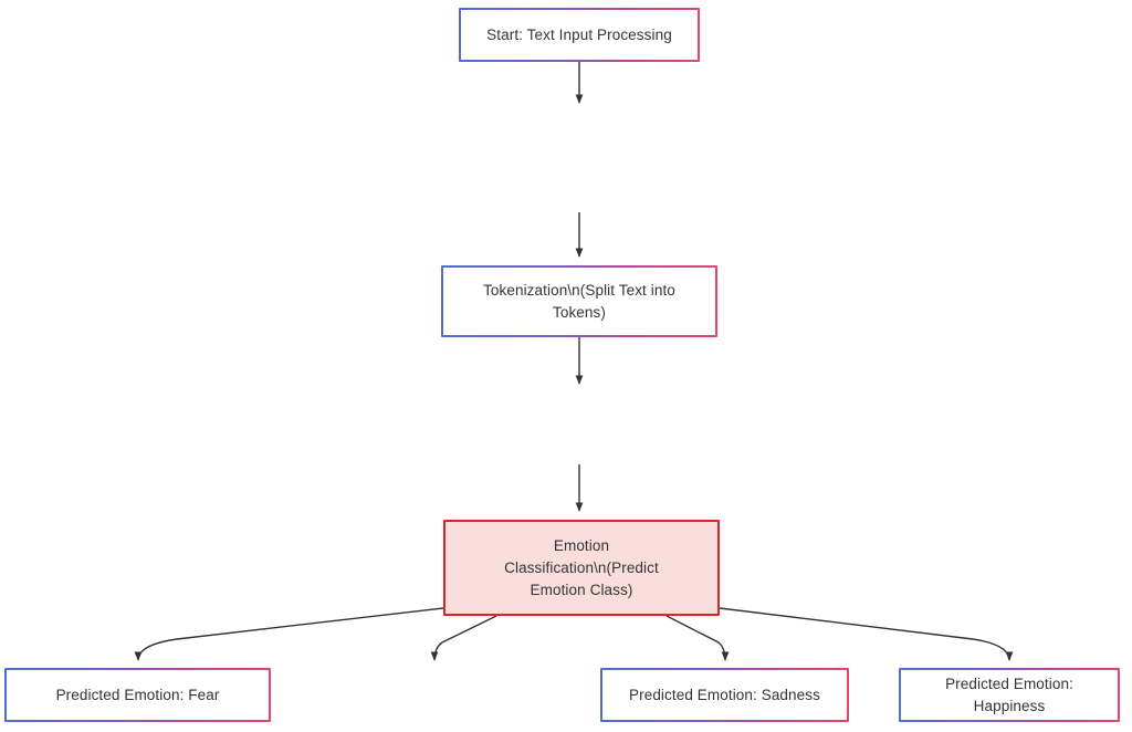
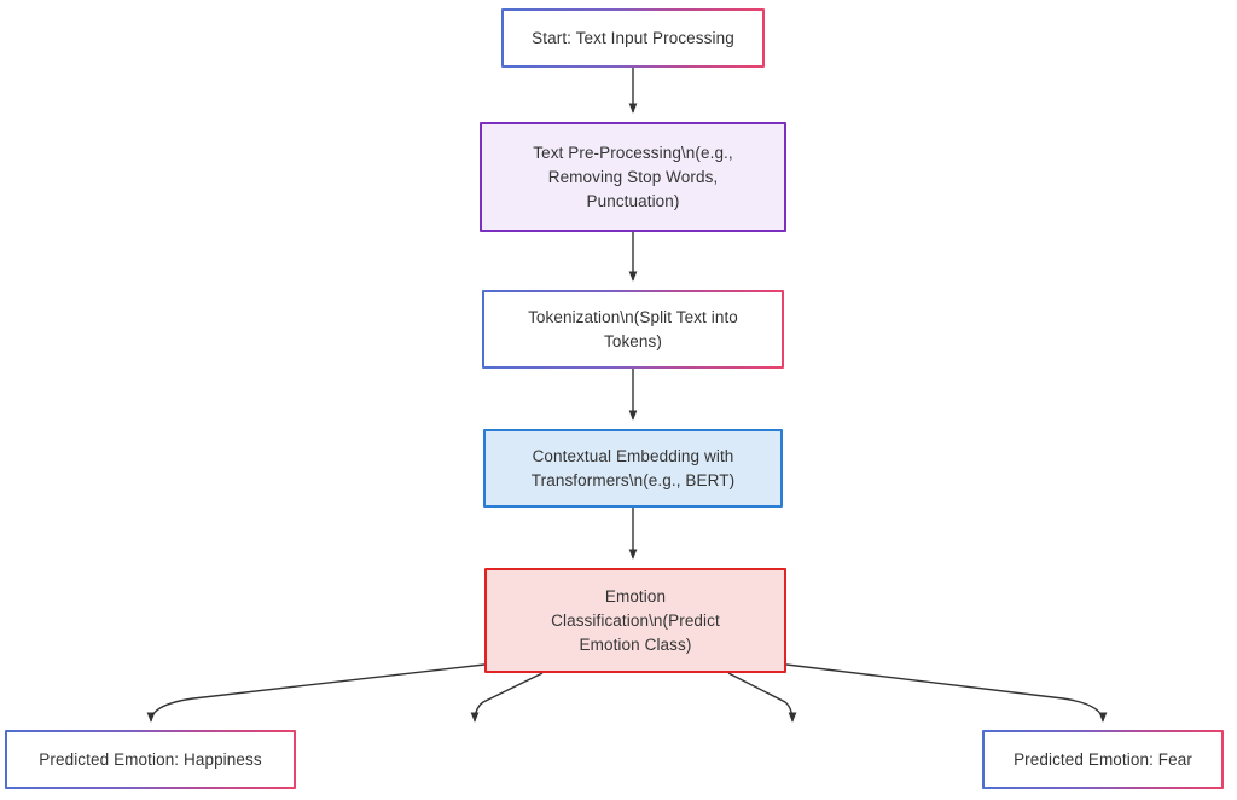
  Start: Text Input Processing
+ Text Pre-Processing\n(e.g.,
+ Removing Stop Words,
+ Punctuation)
  Tokenization\n(Split Text into
  Tokens)
+ Contextual Embedding with
+ Transformers\n(e.g., BERT)
  Emotion
  Classification\n(Predict
  Emotion Class)
- Predicted Emotion: Fear
+ Predicted Emotion: Happiness
- Predicted Emotion: Sadness
- Predicted Emotion: Happiness
+ Predicted Emotion: Fear
